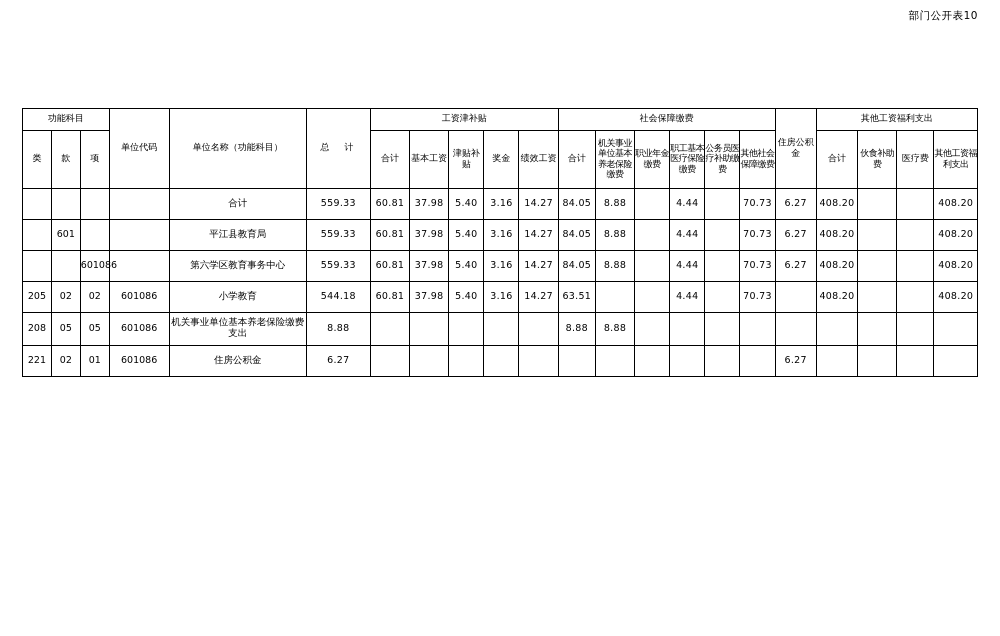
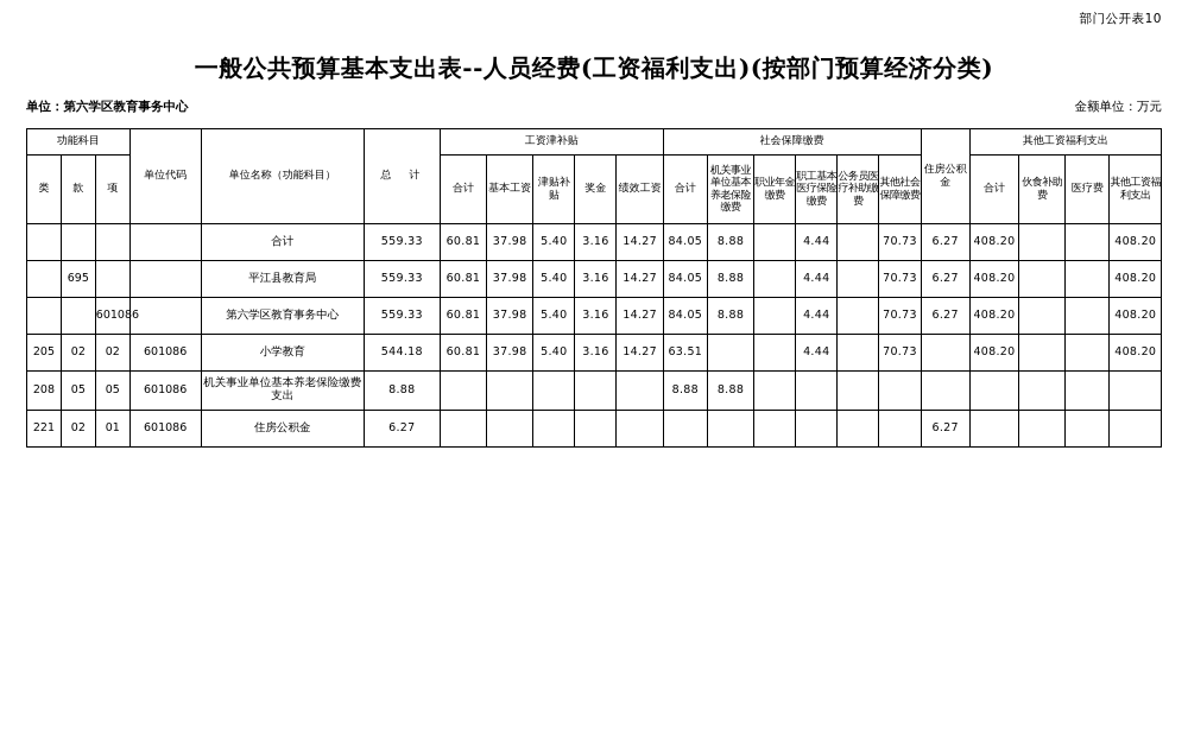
  部门公开表10
+ 一般公共预算基本支出表--人员经费(工资福利支出)(按部门预算经济分类)
+ 单位：第六学区教育事务中心
+ 金额单位：万元
  功能科目	单位代码	单位名称（功能科目）	总 计	工资津补贴	社会保障缴费	住房公积金	其他工资福利支出
  类	款	项	合计	基本工资	津贴补贴	奖金	绩效工资	合计	机关事业单位基本养老保险缴费	职业年金缴费	职工基本医疗保险缴费	公务员医疗补助缴费	其他社会保障缴费	合计	伙食补助费	医疗费	其他工资福利支出
  				合计	559.33	60.81	37.98	5.40	3.16	14.27	84.05	8.88		4.44		70.73	6.27	408.20			408.20
- 	601			平江县教育局	559.33	60.81	37.98	5.40	3.16	14.27	84.05	8.88		4.44		70.73	6.27	408.20			408.20
+ 	695			平江县教育局	559.33	60.81	37.98	5.40	3.16	14.27	84.05	8.88		4.44		70.73	6.27	408.20			408.20
  		601086		第六学区教育事务中心	559.33	60.81	37.98	5.40	3.16	14.27	84.05	8.88		4.44		70.73	6.27	408.20			408.20
  205	02	02	601086	小学教育	544.18	60.81	37.98	5.40	3.16	14.27	63.51			4.44		70.73		408.20			408.20
  208	05	05	601086	机关事业单位基本养老保险缴费支出	8.88						8.88	8.88
  221	02	01	601086	住房公积金	6.27												6.27
